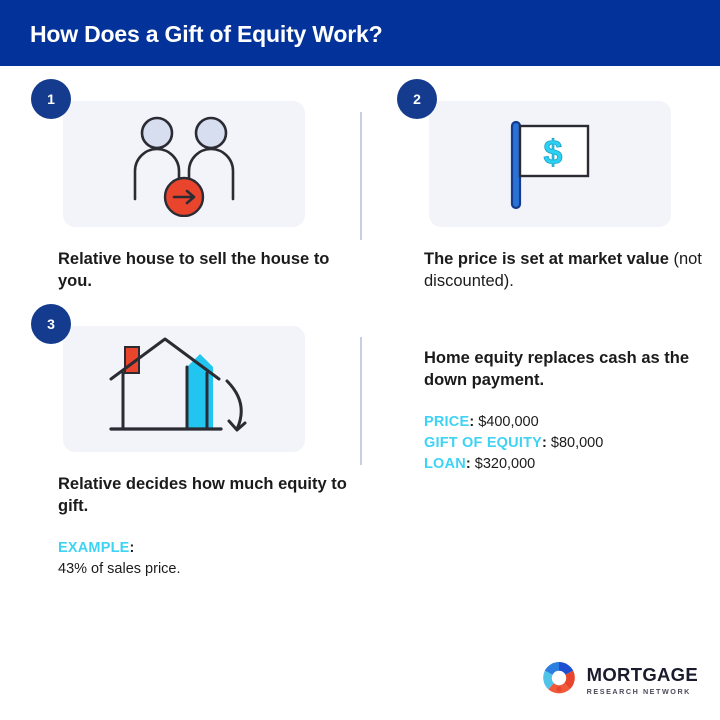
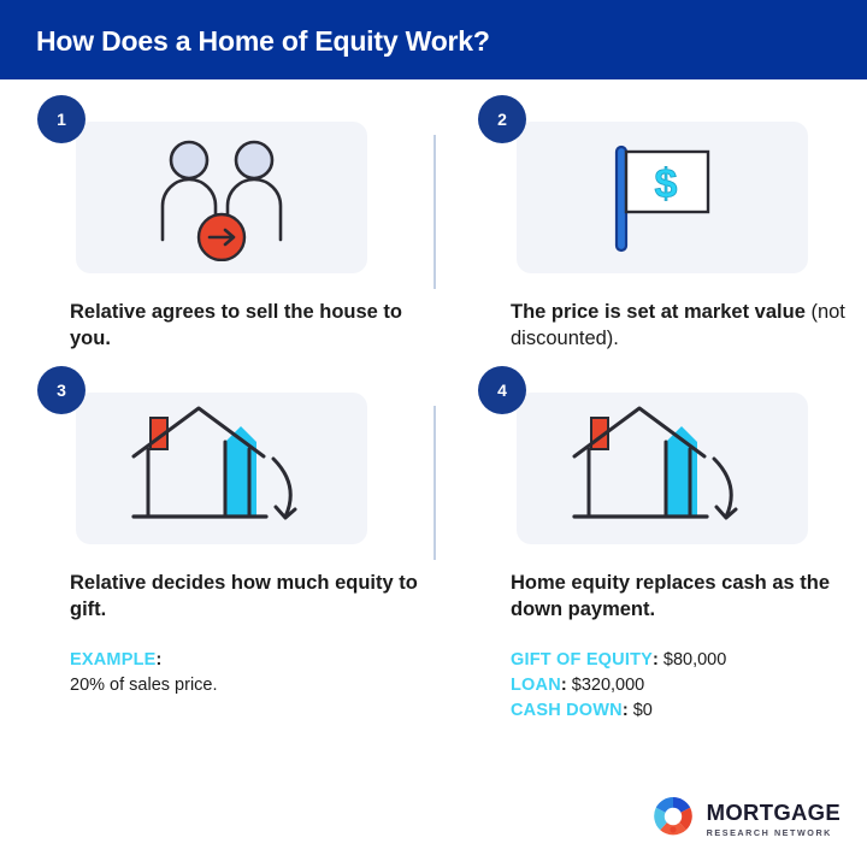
- How Does a Gift of Equity Work?
+ How Does a Home of Equity Work?
  1
- Relative house to sell the house to you.
+ Relative agrees to sell the house to you.
  2
  $
  The price is set at market value (not discounted).
  3
  Relative decides how much equity to gift.
  EXAMPLE:
- 43% of sales price.
+ 20% of sales price.
+ 4
  Home equity replaces cash as the down payment.
- PRICE: $400,000
  GIFT OF EQUITY: $80,000
  LOAN: $320,000
+ CASH DOWN: $0
  MORTGAGE
  RESEARCH NETWORK
